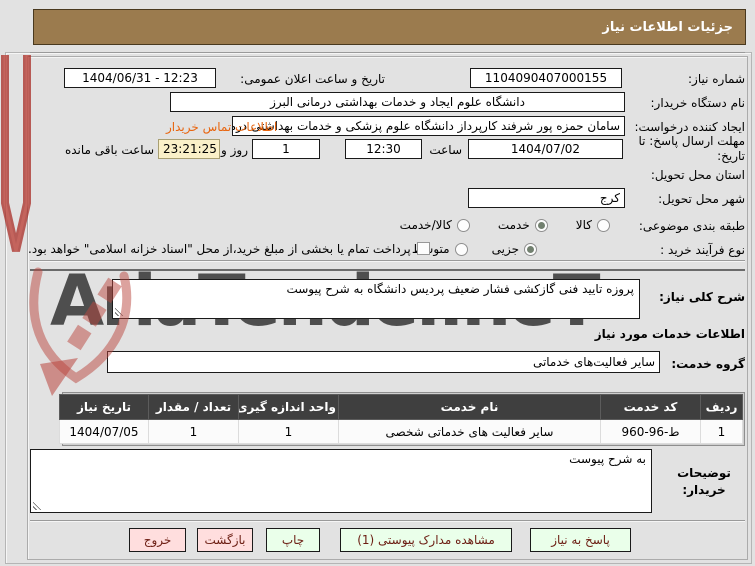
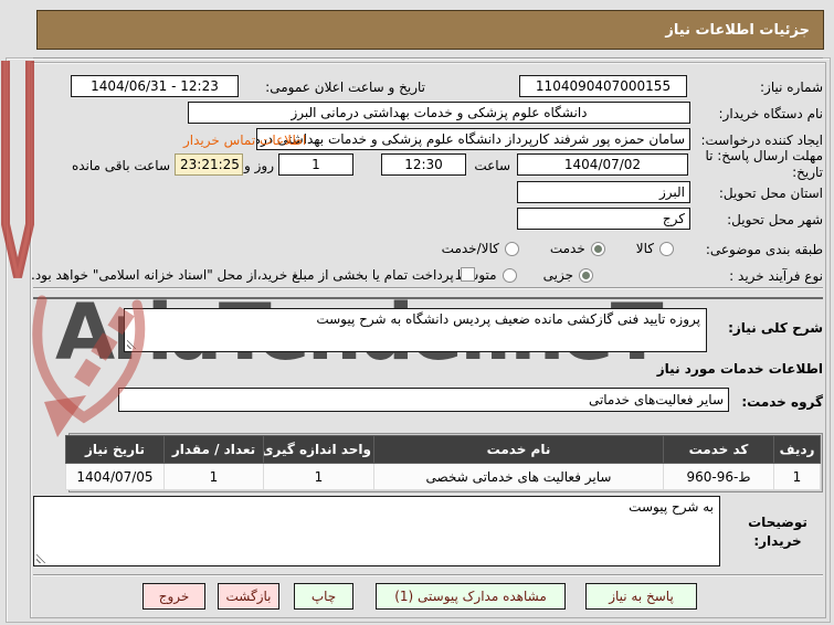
  جزئیات اطلاعات نیاز
  شماره نیاز:
  1104090407000155
  تاریخ و ساعت اعلان عمومی:
  1404/06/31 - 12:23
  نام دستگاه خریدار:
- دانشگاه علوم ایجاد و خدمات بهداشتی درمانی البرز
+ دانشگاه علوم پزشکی و خدمات بهداشتی درمانی البرز
  ایجاد کننده درخواست:
  سامان حمزه پور شرفند کارپرداز دانشگاه علوم پزشکی و خدمات بهداشتی درم
  اطلاعات تماس خریدار
  مهلت ارسال پاسخ: تا تاریخ:
  1404/07/02
  ساعت
  12:30
  1
  روز و
  23:21:25
  ساعت باقی مانده
  استان محل تحویل:
+ البرز
  شهر محل تحویل:
  کرج
  طبقه بندی موضوعی:
  کالا
  خدمت
  کالا/خدمت
  نوع فرآیند خرید :
  جزیی
  پرداخت تمام یا بخشی از مبلغ خرید،از محل "اسناد خزانه اسلامی" خواهد بود.
  شرح کلی نیاز:
- پروزه تایید فنی گازکشی فشار ضعیف پردیس دانشگاه به شرح پیوست
+ پروزه تایید فنی گازکشی مانده ضعیف پردیس دانشگاه به شرح پیوست
  اطلاعات خدمات مورد نیاز
  گروه خدمت:
  سایر فعالیت‌های خدماتی
  ردیف	کد خدمت	نام خدمت	واحد اندازه گیری	تعداد / مقدار	تاریخ نیاز
  1	960-96-ط	سایر فعالیت های خدماتی شخصی	1	1	1404/07/05
  توضیحات خریدار:
  به شرح پیوست
  پاسخ به نیاز
  مشاهده مدارک پیوستی (1)
  چاپ
  بازگشت
  خروج
